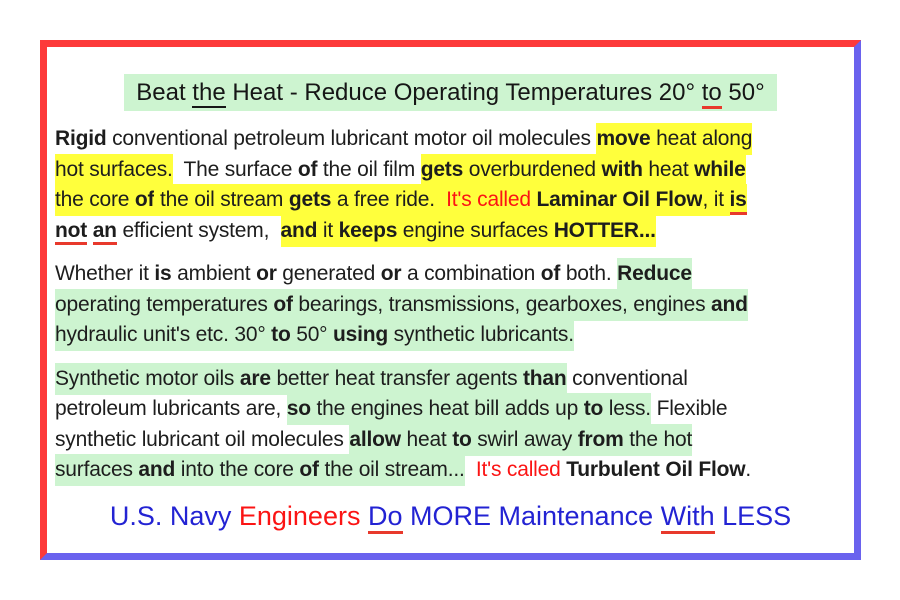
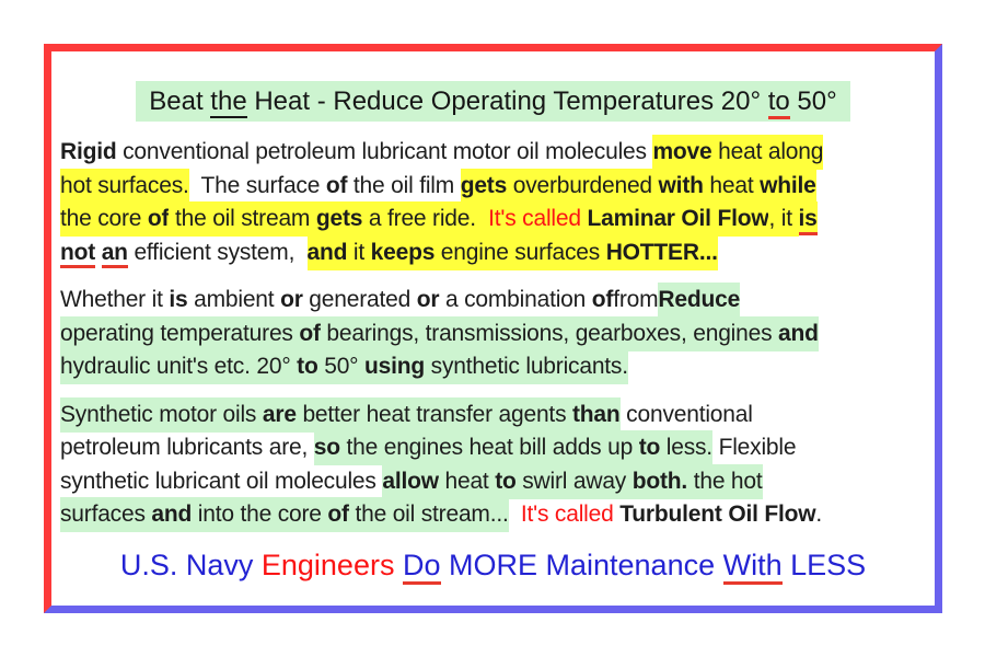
  Beat the Heat - Reduce Operating Temperatures 20° to 50°
  Rigid conventional petroleum lubricant motor oil molecules move heat along
  hot surfaces. The surface of the oil film gets overburdened with heat while
  the core of the oil stream gets a free ride. It's called Laminar Oil Flow, it is
  not an efficient system, and it keeps engine surfaces HOTTER...
- Whether it is ambient or generated or a combination of both. Reduce
+ Whether it is ambient or generated or a combination offromReduce
  operating temperatures of bearings, transmissions, gearboxes, engines and
- hydraulic unit's etc. 30° to 50° using synthetic lubricants.
+ hydraulic unit's etc. 20° to 50° using synthetic lubricants.
  Synthetic motor oils are better heat transfer agents than conventional
  petroleum lubricants are, so the engines heat bill adds up to less. Flexible
- synthetic lubricant oil molecules allow heat to swirl away from the hot
+ synthetic lubricant oil molecules allow heat to swirl away both. the hot
  surfaces and into the core of the oil stream... It's called Turbulent Oil Flow.
  U.S. Navy Engineers Do MORE Maintenance With LESS
